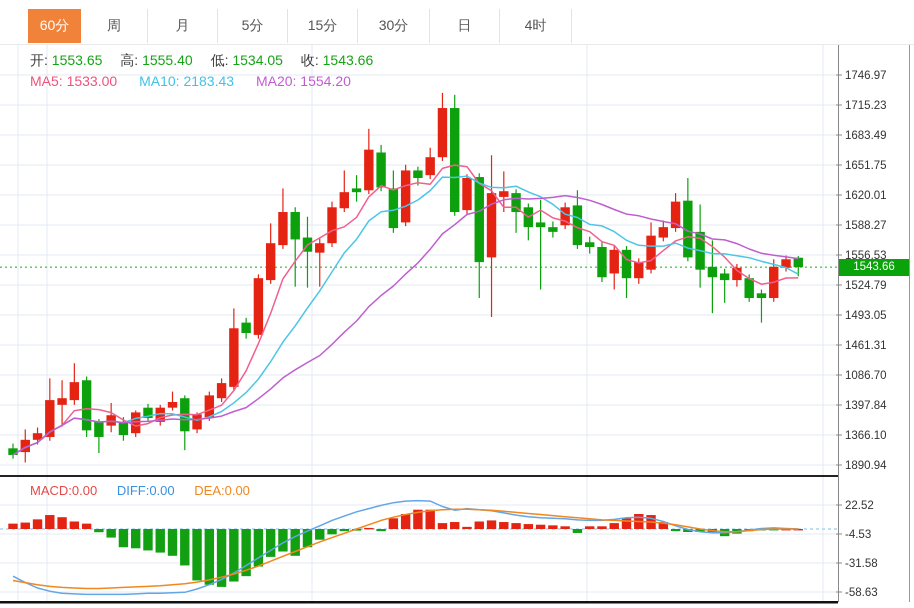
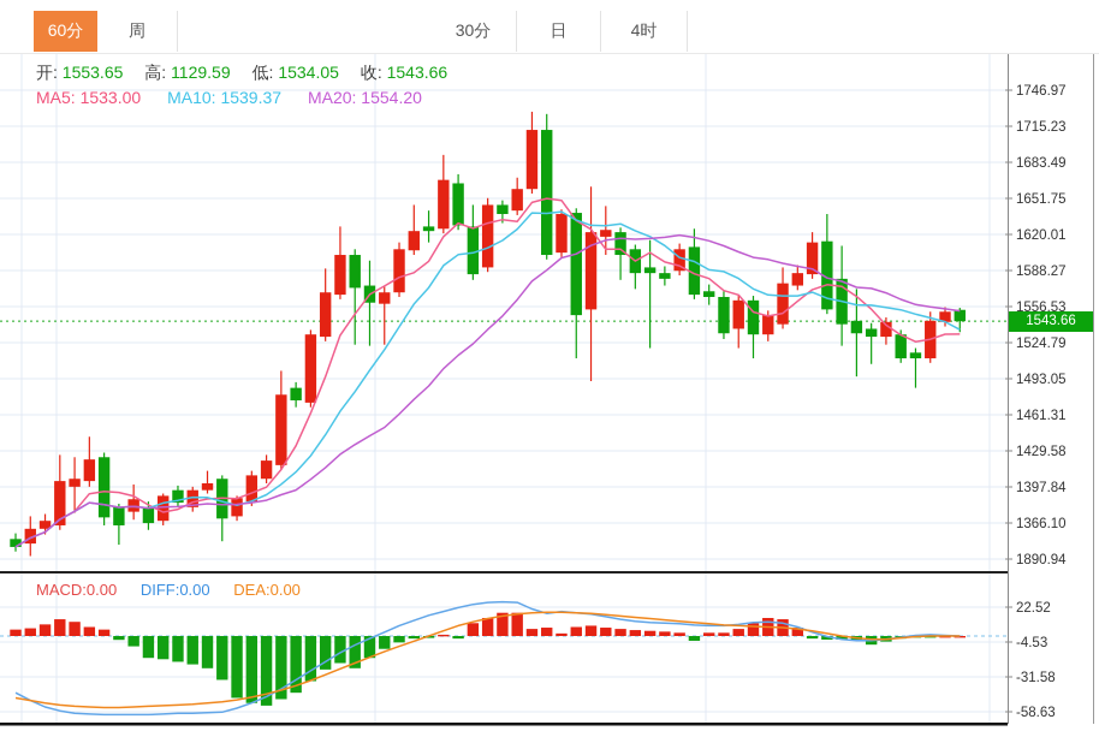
  60分
  周
- 月
- 5分
- 15分
  30分
  日
  4时
  1746.97
  1715.23
  1683.49
  1651.75
  1620.01
  1588.27
  1556.53
  1524.79
  1493.05
  1461.31
- 1086.70
+ 1429.58
  1397.84
  1366.10
  1890.94
  22.52
  -4.53
  -31.58
  -58.63
- 开: 1553.65 高: 1555.40 低: 1534.05 收: 1543.66
+ 开: 1553.65 高: 1129.59 低: 1534.05 收: 1543.66
- MA5: 1533.00 MA10: 2183.43 MA20: 1554.20
+ MA5: 1533.00 MA10: 1539.37 MA20: 1554.20
  MACD:0.00 DIFF:0.00 DEA:0.00
  1543.66
